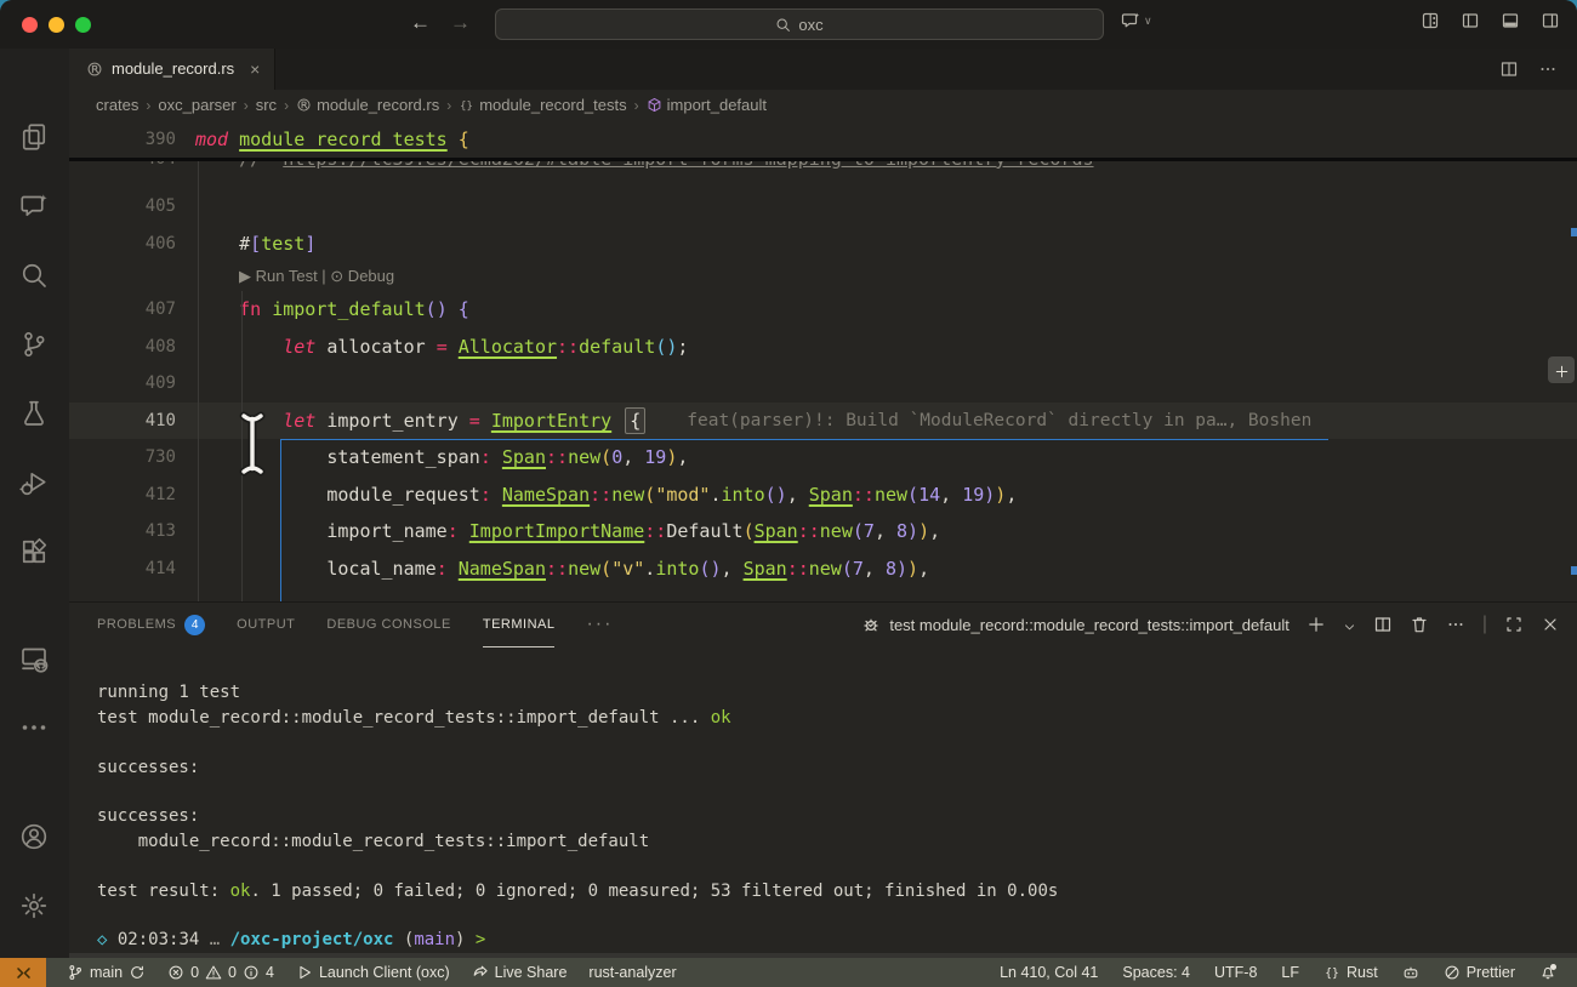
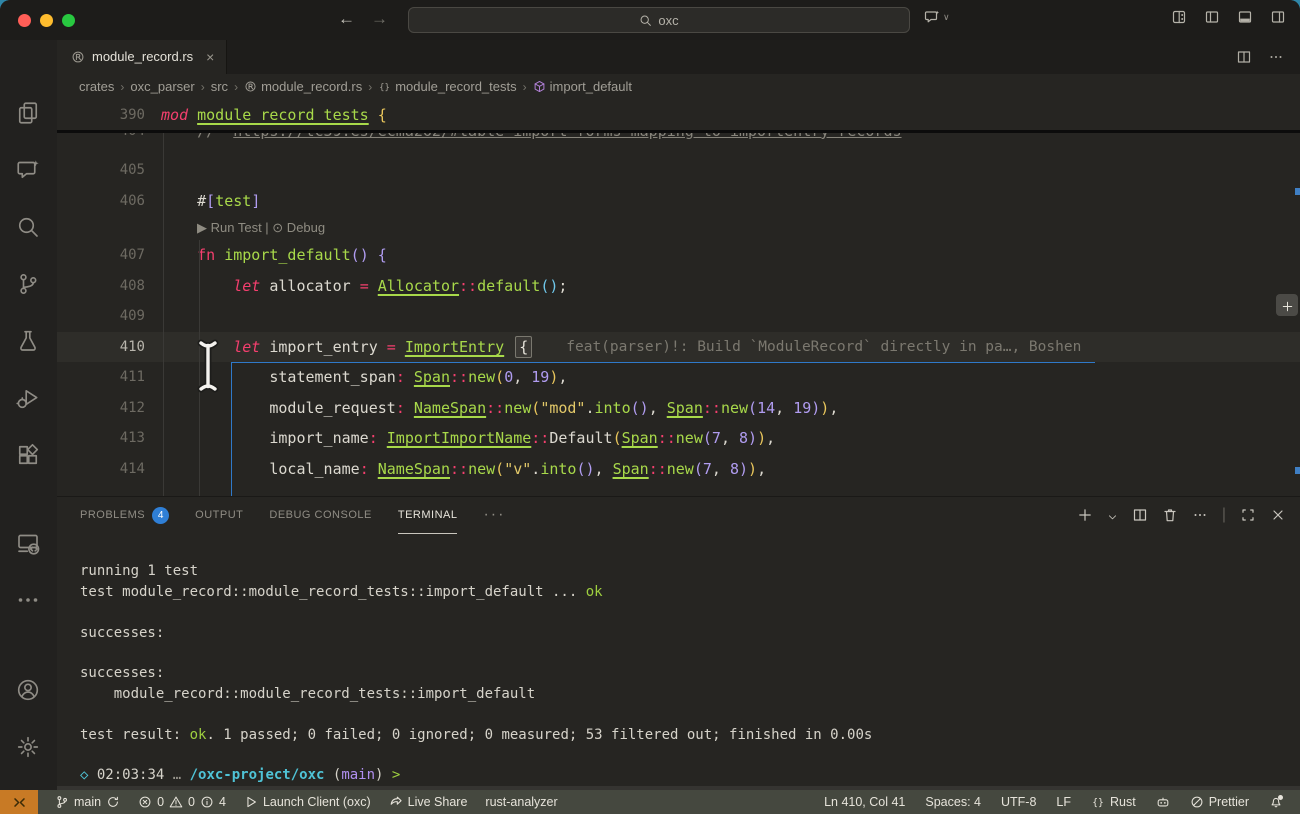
  ←
  →
  oxc
  ∨
  module_record.rs
  ×
  crates
  ›
  oxc_parser
  ›
  src
  ›
  module_record.rs
  ›
  {}
  module_record_tests
  ›
  import_default
  405
  406
  #[test]
  ▶ Run Test | ⊙ Debug
  407
  fn import_default() {
  408
  let allocator = Allocator::default();
  409
  410
  let import_entry = ImportEntry {
  feat(parser)!: Build `ModuleRecord` directly in pa…, Boshen
- 730
+ 411
  statement_span: Span::new(0, 19),
  412
  module_request: NameSpan::new("mod".into(), Span::new(14, 19)),
  413
  import_name: ImportImportName::Default(Span::new(7, 8)),
  414
  local_name: NameSpan::new("v".into(), Span::new(7, 8)),
  390
  mod module_record_tests {
  PROBLEMS
  4
  OUTPUT
  DEBUG CONSOLE
  TERMINAL
  ···
- test module_record::module_record_tests::import_default
  |
  running 1 test
  test module_record::module_record_tests::import_default ... ok
  successes:
  successes:
  module_record::module_record_tests::import_default
  test result: ok. 1 passed; 0 failed; 0 ignored; 0 measured; 53 filtered out; finished in 0.00s
  ◇ 02:03:34 … /oxc-project/oxc (main) >
  main
  0
  0
  4
  Launch Client (oxc)
  Live Share
  rust-analyzer
  Ln 410, Col 41
  Spaces: 4
  UTF-8
  LF
  {}
  Rust
  Prettier
